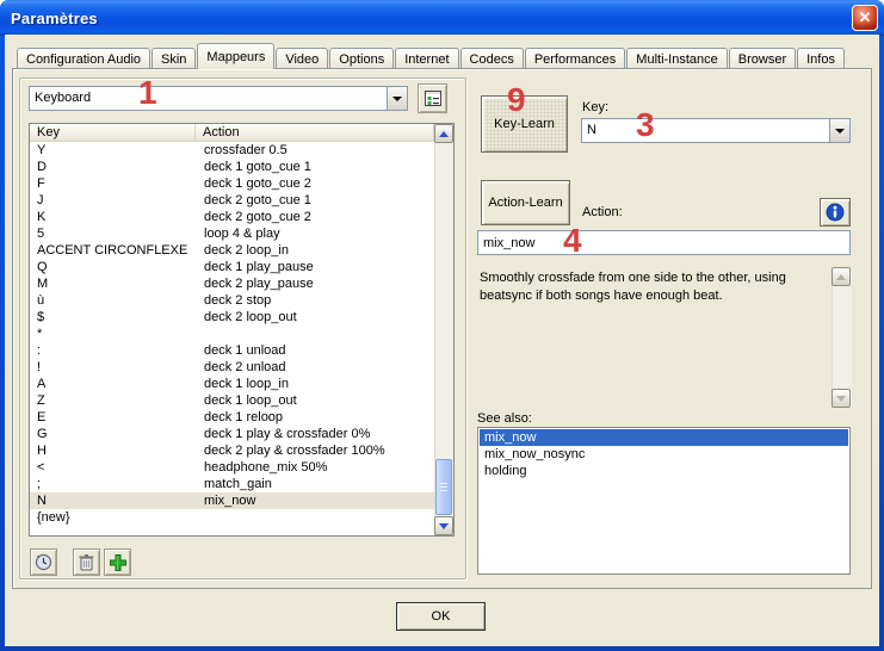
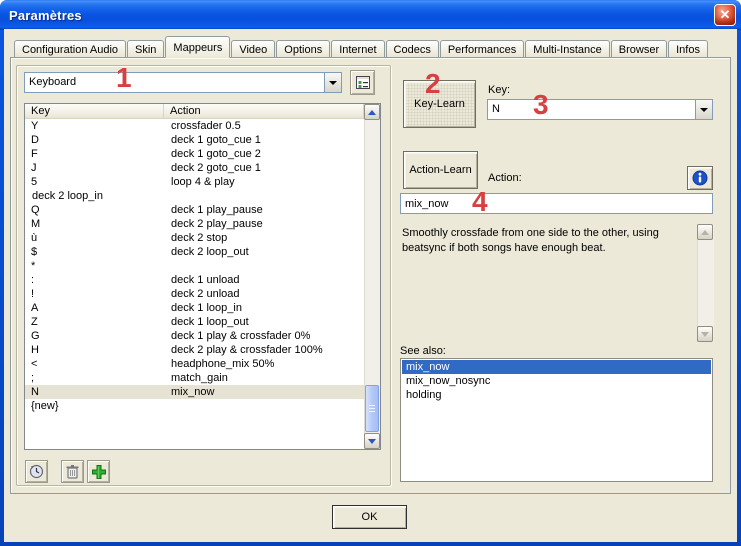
  Paramètres
  ✕
  Configuration Audio
  Skin
  Mappeurs
  Video
  Options
  Internet
  Codecs
  Performances
  Multi-Instance
  Browser
  Infos
  Keyboard
  Key
  Action
  Y
  crossfader 0.5
  D
  deck 1 goto_cue 1
  F
  deck 1 goto_cue 2
  J
  deck 2 goto_cue 1
- K
- deck 2 goto_cue 2
  5
  loop 4 & play
- ACCENT CIRCONFLEXE
  deck 2 loop_in
  Q
  deck 1 play_pause
  M
  deck 2 play_pause
  ù
  deck 2 stop
  $
  deck 2 loop_out
  *
  :
  deck 1 unload
  !
  deck 2 unload
  A
  deck 1 loop_in
  Z
  deck 1 loop_out
- E
- deck 1 reloop
  G
  deck 1 play & crossfader 0%
  H
  deck 2 play & crossfader 100%
  <
  headphone_mix 50%
  ;
  match_gain
  N
  mix_now
  {new}
  Key-Learn
  Key:
  N
  Action-Learn
  Action:
  mix_now
  Smoothly crossfade from one side to the other, using beatsync if both songs have enough beat.
  See also:
  mix_now
  mix_now_nosync
  holding
  OK
  1
- 9
+ 2
  3
  4
